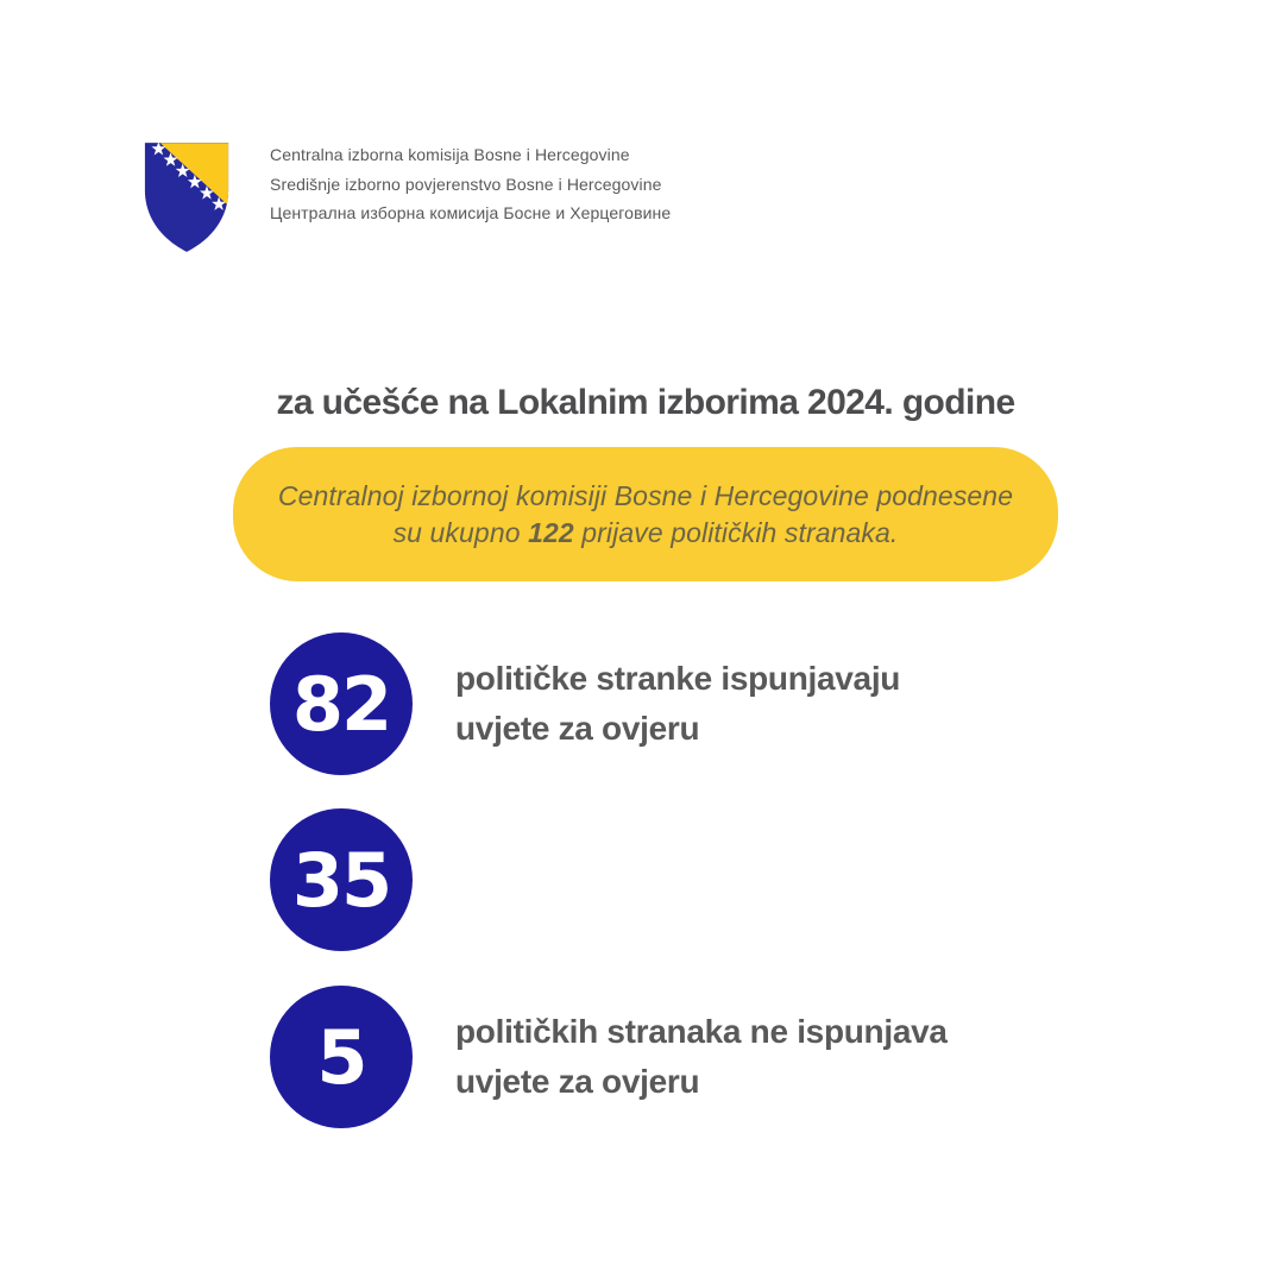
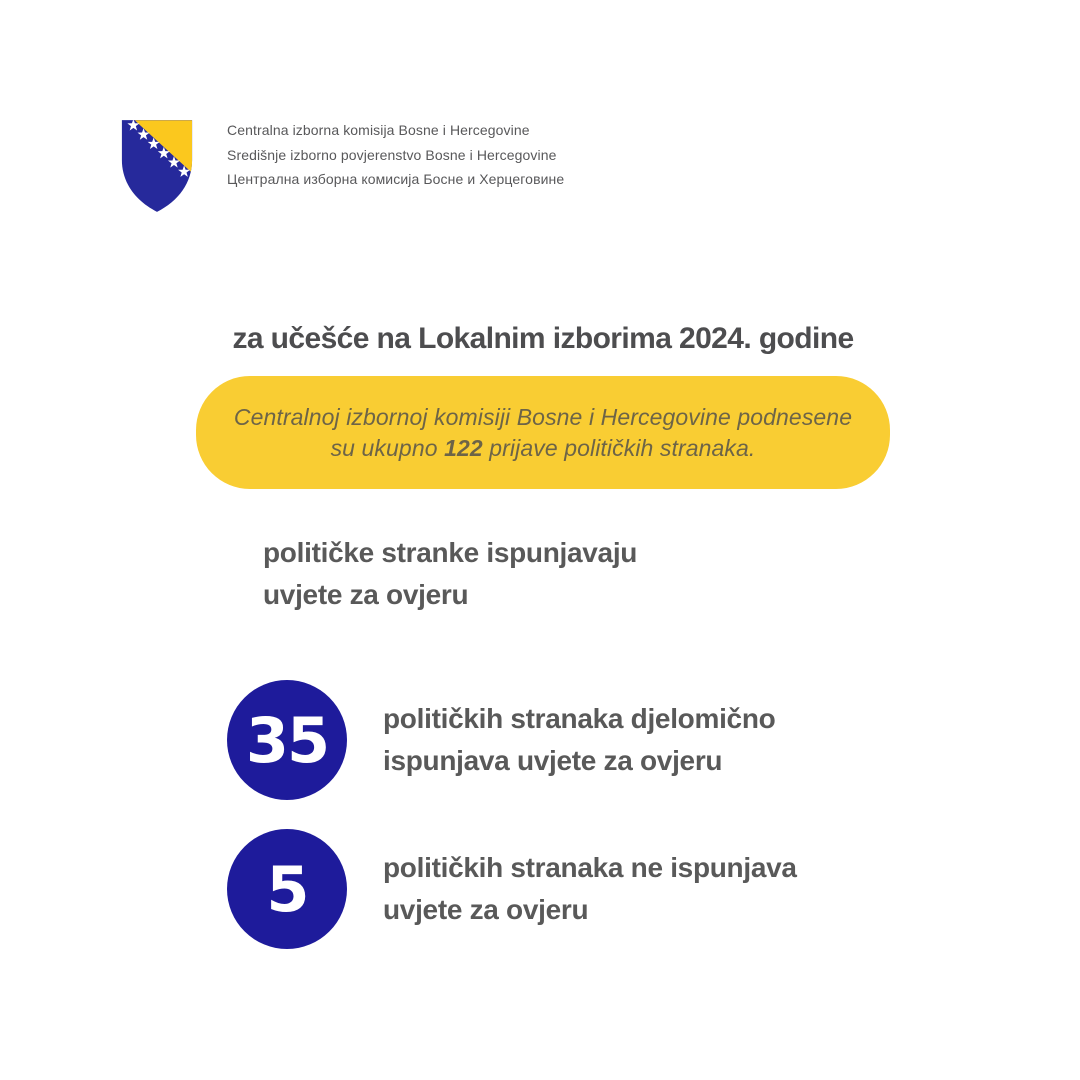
  Centralna izborna komisija Bosne i Hercegovine
  Središnje izborno povjerenstvo Bosne i Hercegovine
  Централна изборна комисија Босне и Херцеговине
  za učešće na Lokalnim izborima 2024. godine
  Centralnoj izbornoj komisiji Bosne i Hercegovine podnesene
  su ukupno 122 prijave političkih stranaka.
- 82
  političke stranke ispunjavaju
  uvjete za ovjeru
  35
+ političkih stranaka djelomično
+ ispunjava uvjete za ovjeru
  5
  političkih stranaka ne ispunjava
  uvjete za ovjeru
